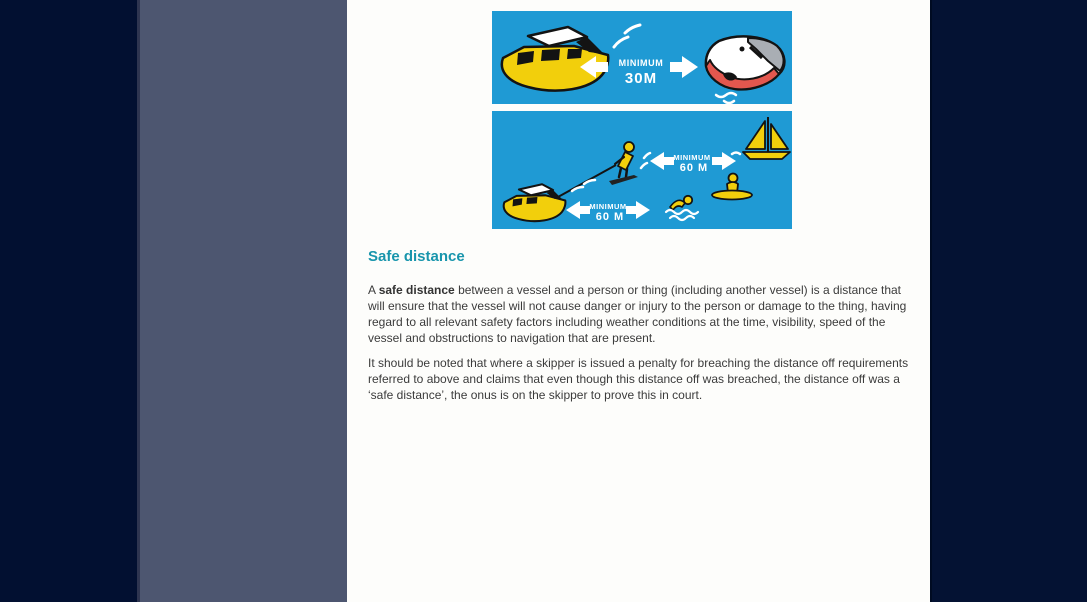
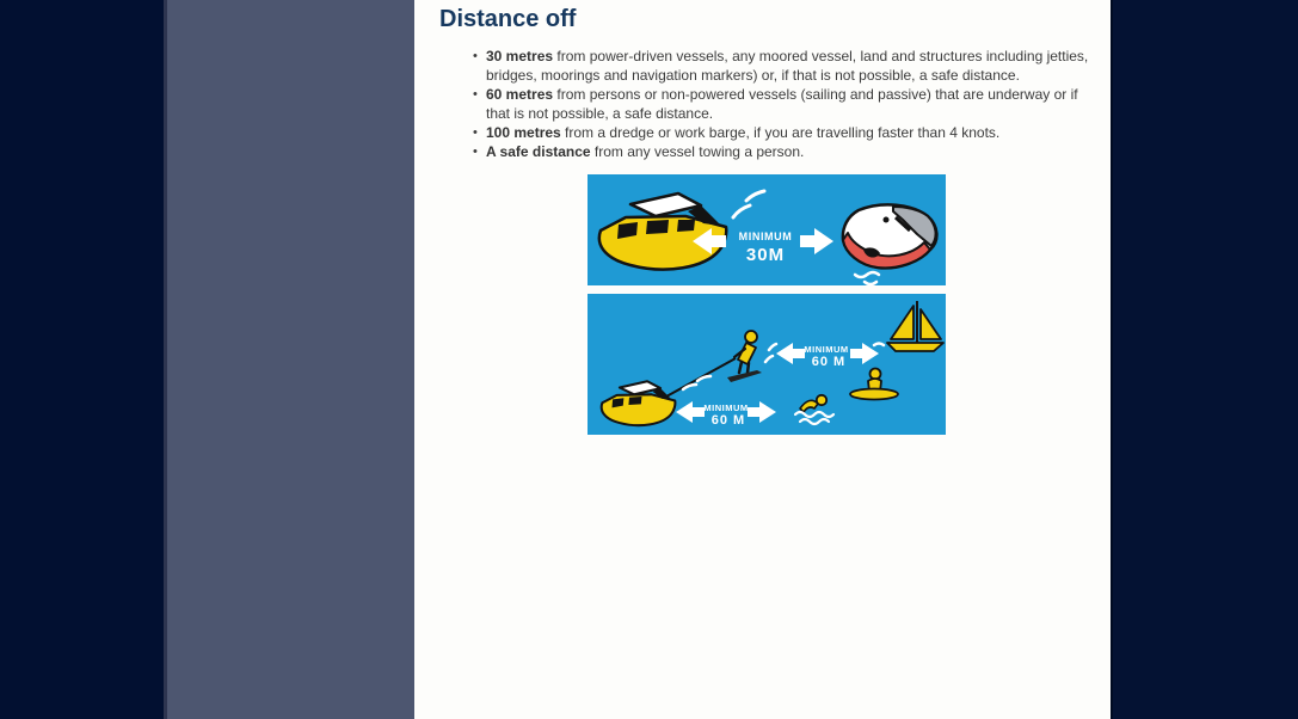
+ Distance off
+ 30 metres from power-driven vessels, any moored vessel, land and structures including jetties, bridges, moorings and navigation markers) or, if that is not possible, a safe distance.
+ 60 metres from persons or non-powered vessels (sailing and passive) that are underway or if that is not possible, a safe distance.
+ 100 metres from a dredge or work barge, if you are travelling faster than 4 knots.
+ A safe distance from any vessel towing a person.
  MINIMUM
  30M
  MINIMUM
  60 M
  MINIMUM
  60 M
- Safe distance
- A safe distance between a vessel and a person or thing (including another vessel) is a distance that will ensure that the vessel will not cause danger or injury to the person or damage to the thing, having regard to all relevant safety factors including weather conditions at the time, visibility, speed of the vessel and obstructions to navigation that are present.
- It should be noted that where a skipper is issued a penalty for breaching the distance off requirements referred to above and claims that even though this distance off was breached, the distance off was a ‘safe distance’, the onus is on the skipper to prove this in court.
